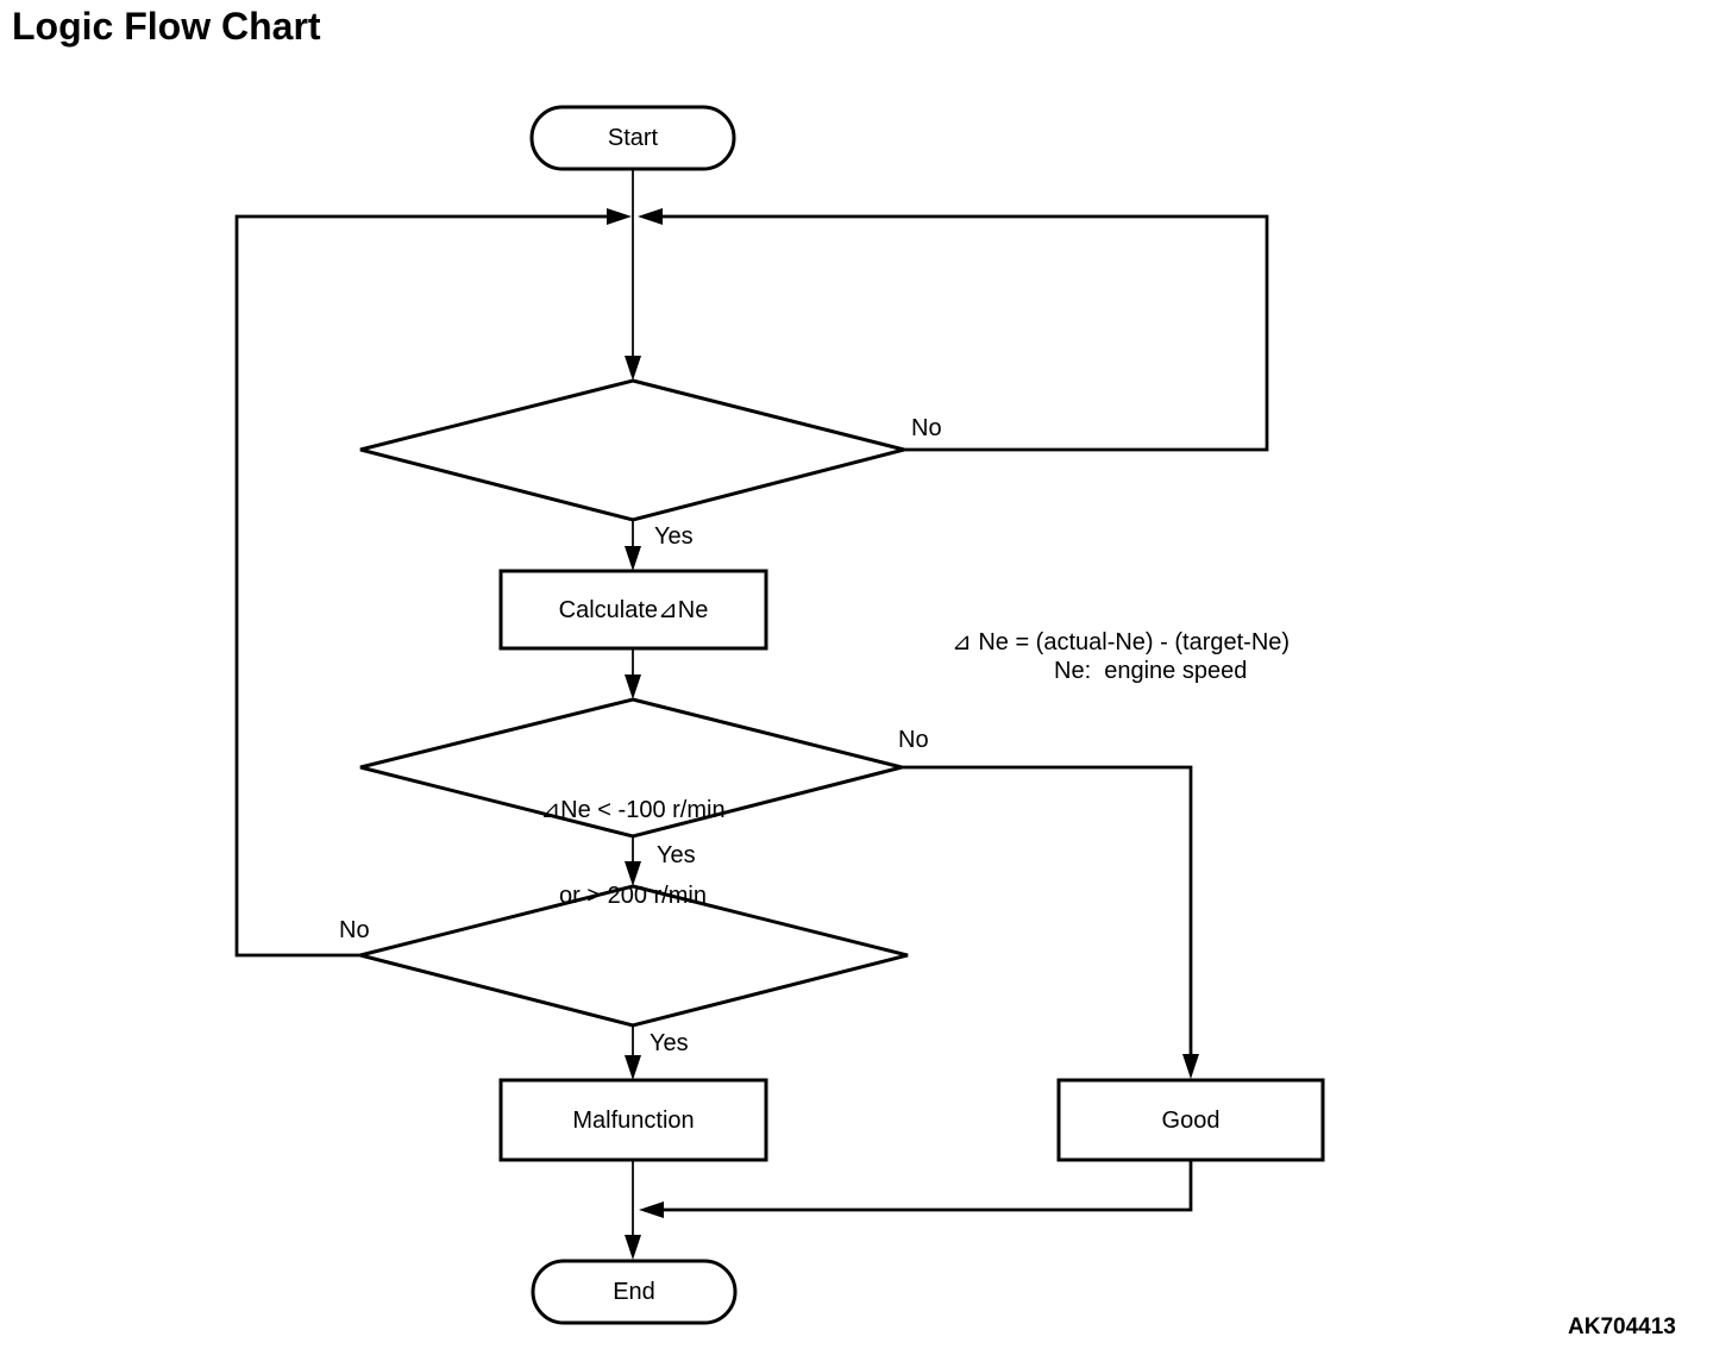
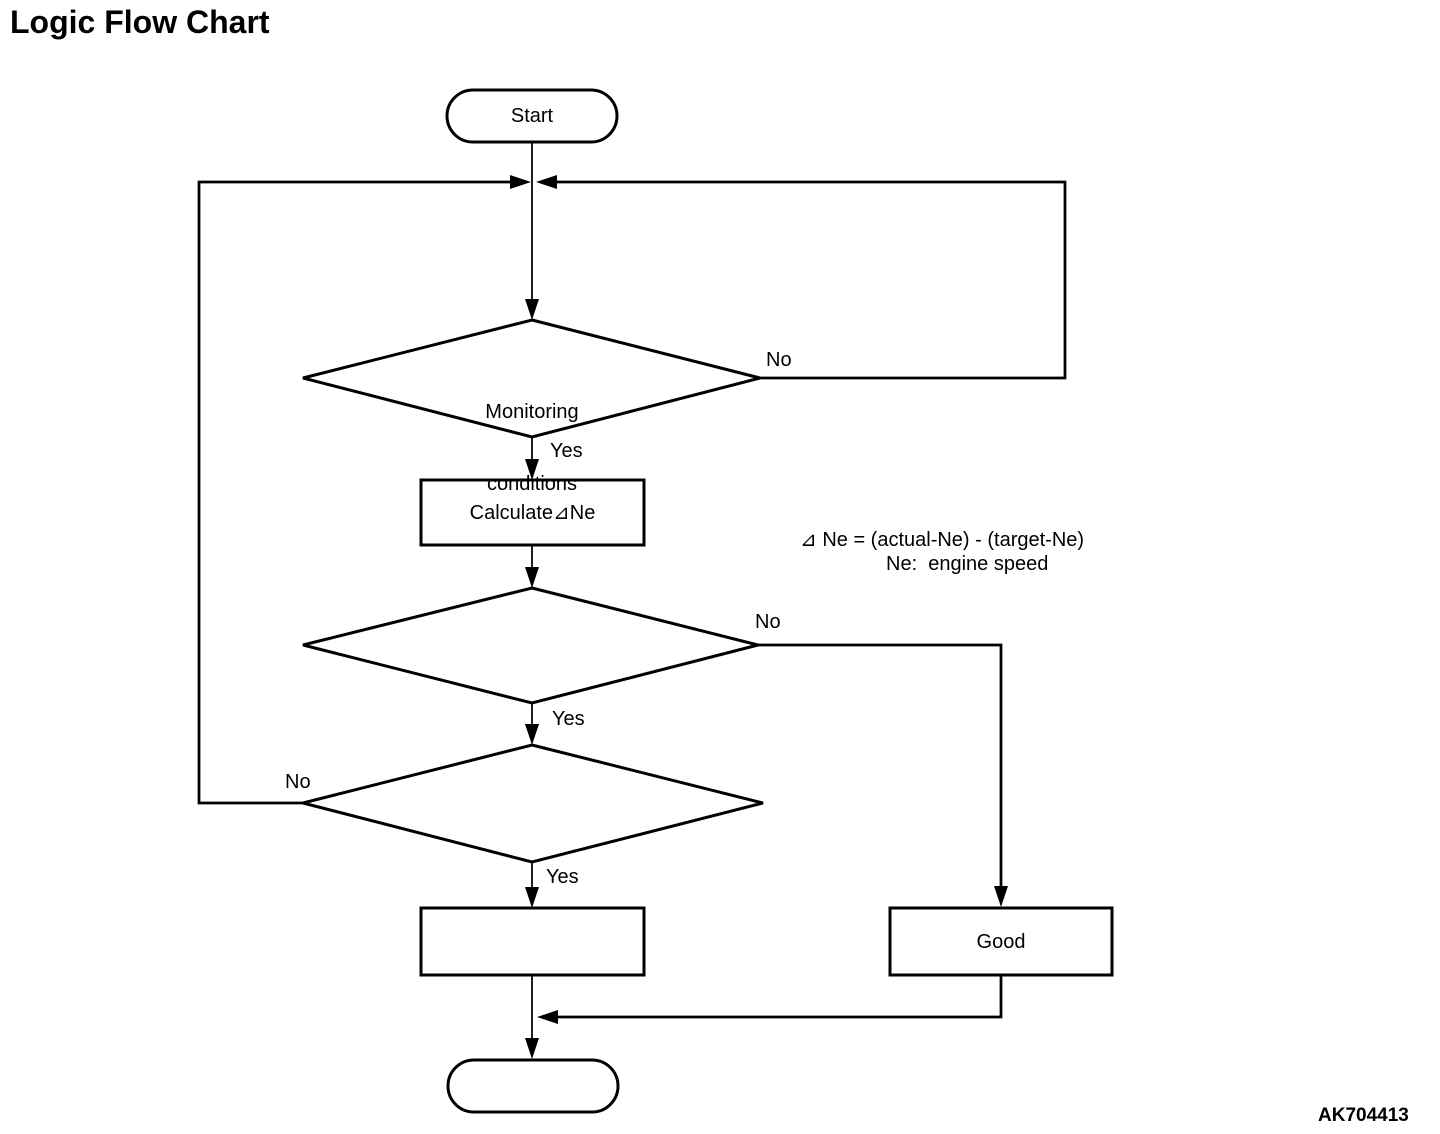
  Logic Flow Chart
  Start
+ Monitoring
+ conditions
  Calculate⊿Ne
- ⊿Ne < -100 r/min
- or > 200 r/min
- Malfunction
  Good
- End
  No
  Yes
  No
  Yes
  No
  Yes
  ⊿ Ne = (actual-Ne) - (target-Ne)
  Ne: engine speed
  AK704413
